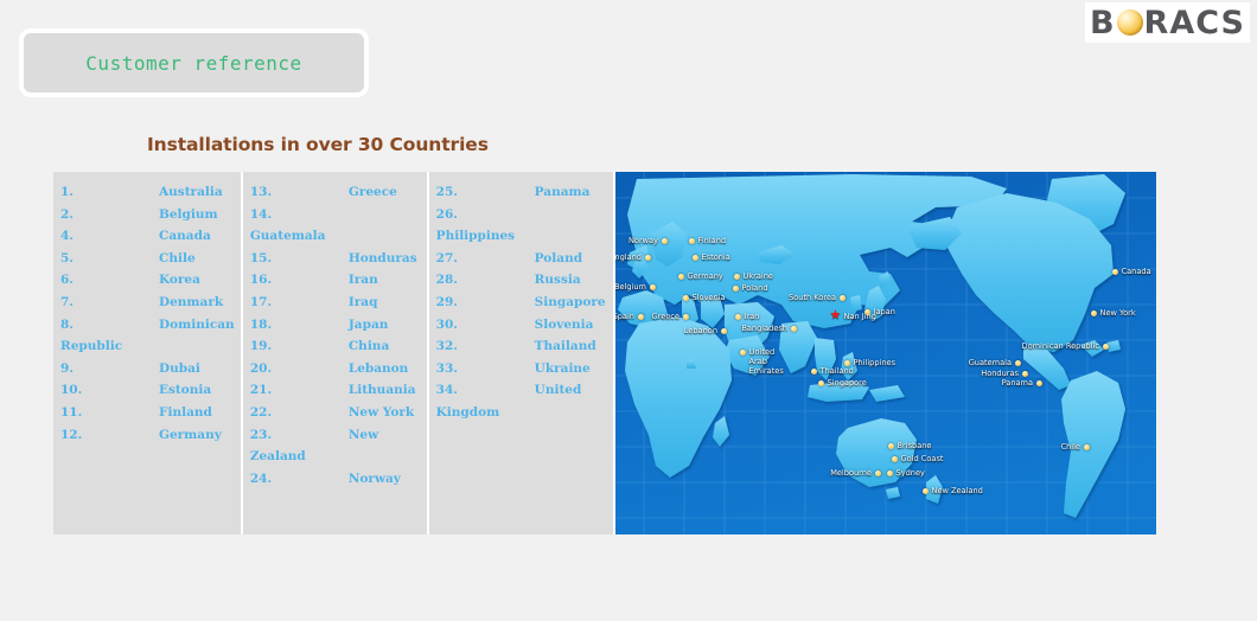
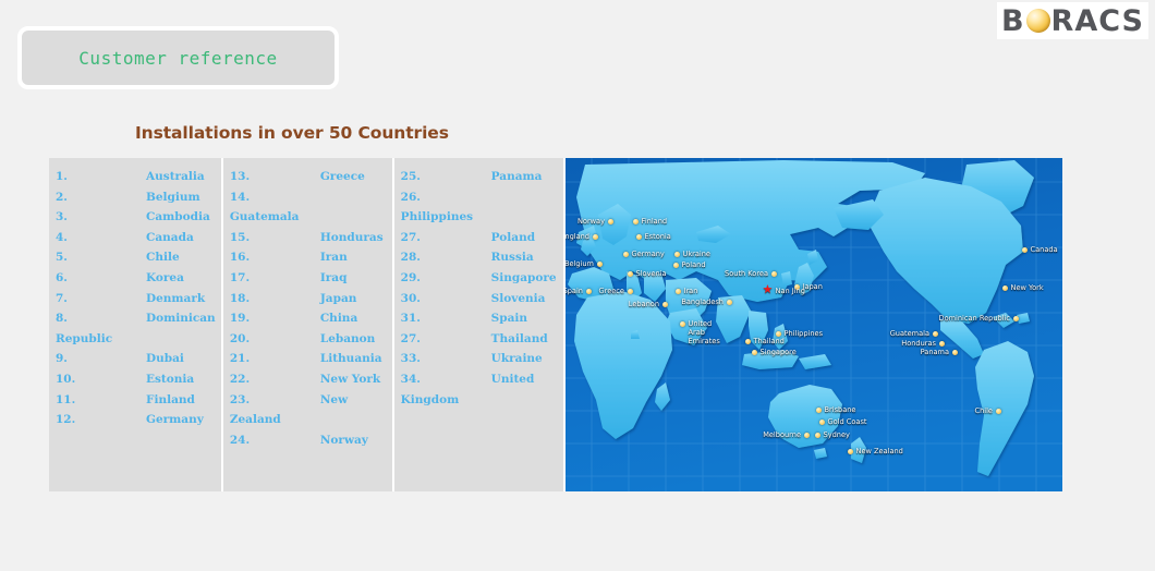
  B
  RACS
  Customer reference
- Installations in over 30 Countries
+ Installations in over 50 Countries
  1. Australia
  2. Belgium
+ 3. Cambodia
  4. Canada
  5. Chile
  6. Korea
  7. Denmark
  8. Dominican Republic
  9. Dubai
  10. Estonia
  11. Finland
  12. Germany
  13. Greece
  14.Guatemala
  15. Honduras
  16. Iran
  17. Iraq
  18. Japan
  19. China
  20. Lebanon
  21. Lithuania
  22. New York
  23. New Zealand
  24. Norway
  25. Panama
  26.Philippines
  27. Poland
  28. Russia
  29. Singapore
  30. Slovenia
+ 31. Spain
- 32. Thailand
+ 27. Thailand
  33. Ukraine
  34. United Kingdom
  Norway
  Finland
  ngland
  Estonia
  Germany
  Belgium
  Ukraine
  Poland
  Slovenia
  Spain
  Greece
  Iran
  Lebanon
  United
  Arab
  Emirates
  Bangladesh
  South Korea
  Japan
  Philippines
  Thailand
  Singapore
  Brisbane
  Gold Coast
  Sydney
  Melbourne
  New Zealand
  Canada
  New York
  Dominican Republic
  Guatemala
  Honduras
  Panama
  Chile
  ★
  Nan Jing
